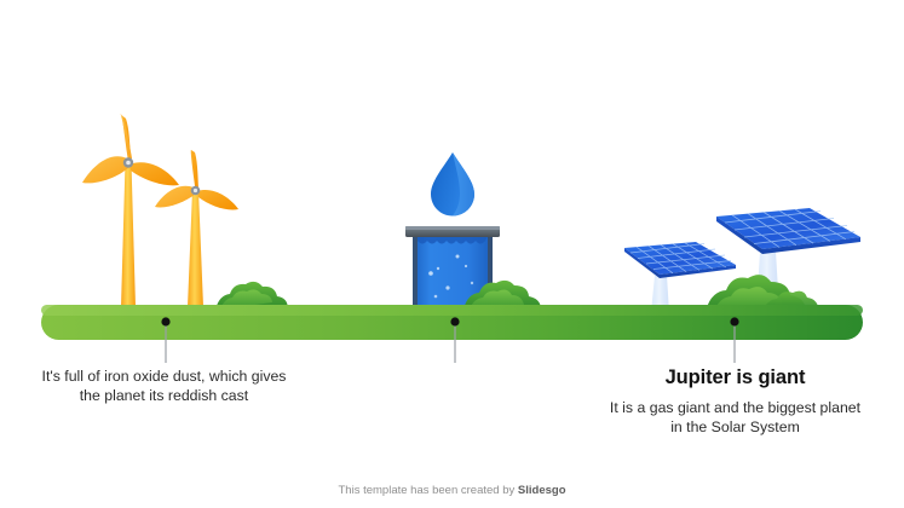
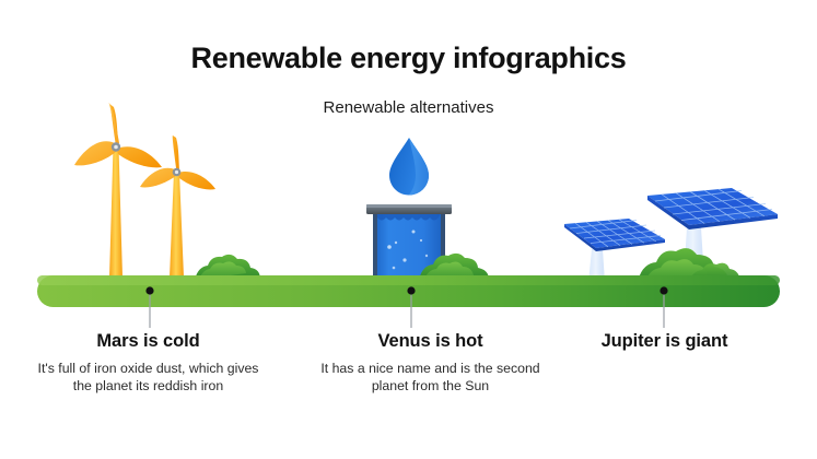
+ Renewable energy infographics
+ Renewable alternatives
+ Mars is cold
- It's full of iron oxide dust, which gives the planet its reddish cast
+ It's full of iron oxide dust, which gives the planet its reddish iron
+ Venus is hot
+ It has a nice name and is the second planet from the Sun
  Jupiter is giant
- It is a gas giant and the biggest planet in the Solar System
- This template has been created by Slidesgo
